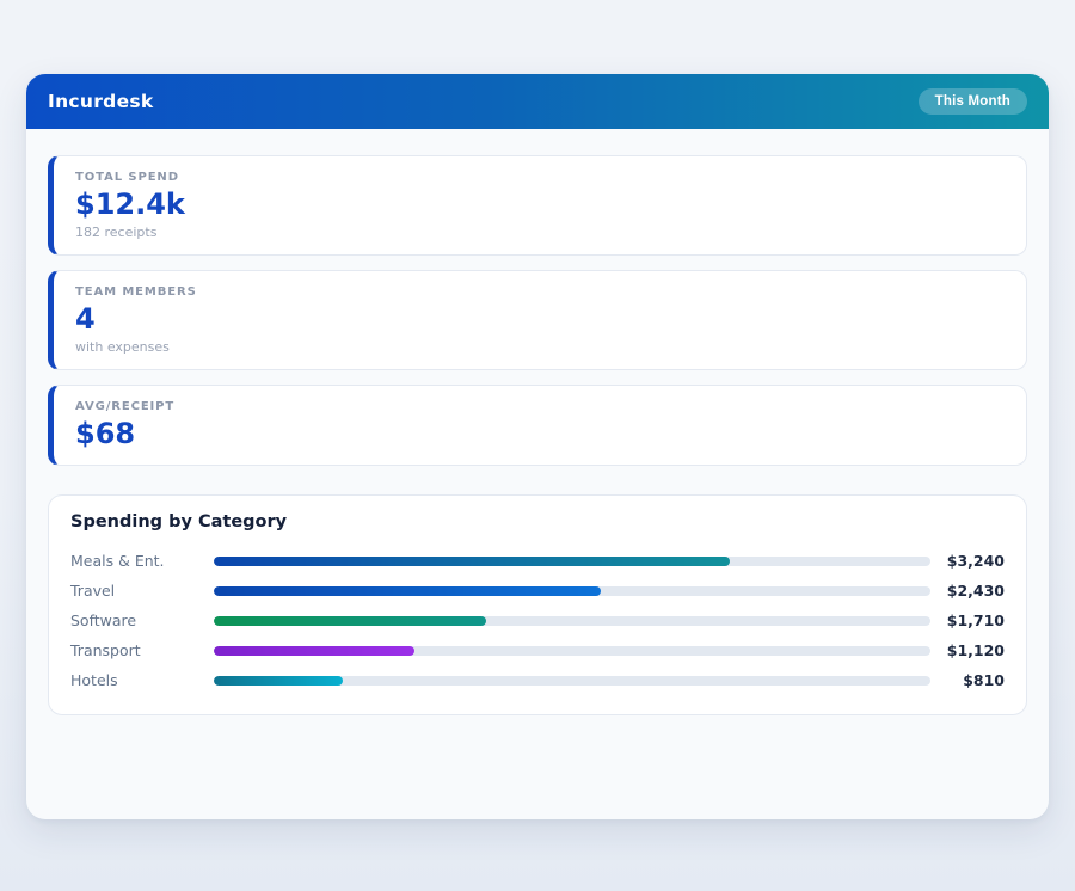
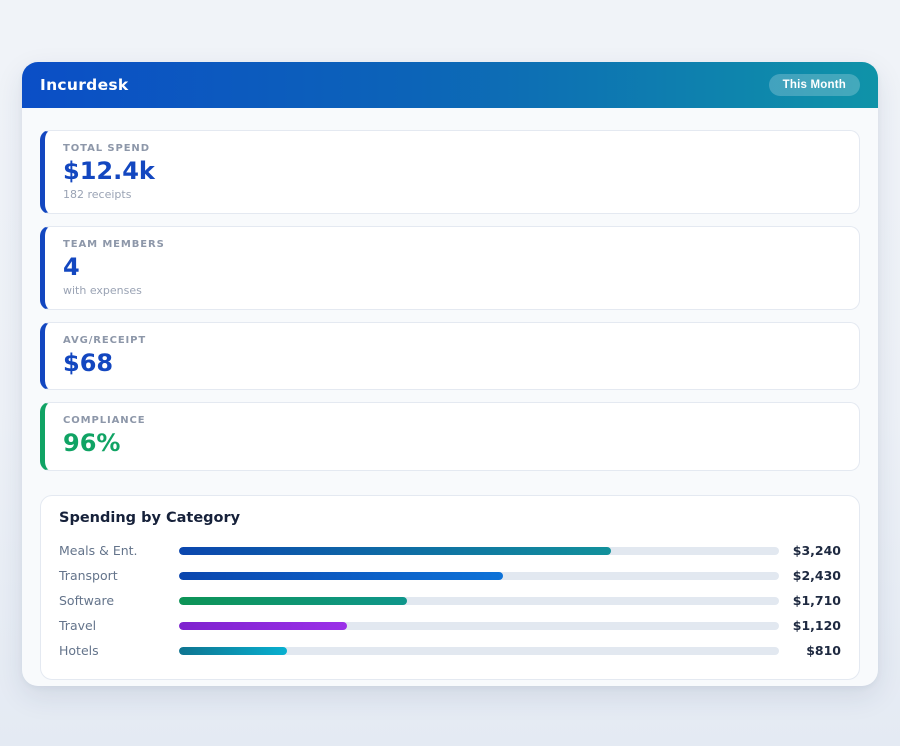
  Incurdesk
  This Month
  TOTAL SPEND
  $12.4k
  182 receipts
  TEAM MEMBERS
  4
  with expenses
  AVG/RECEIPT
  $68
+ COMPLIANCE
+ 96%
  Spending by Category
  Meals & Ent.
  $3,240
- Travel
+ Transport
  $2,430
  Software
  $1,710
- Transport
+ Travel
  $1,120
  Hotels
  $810
